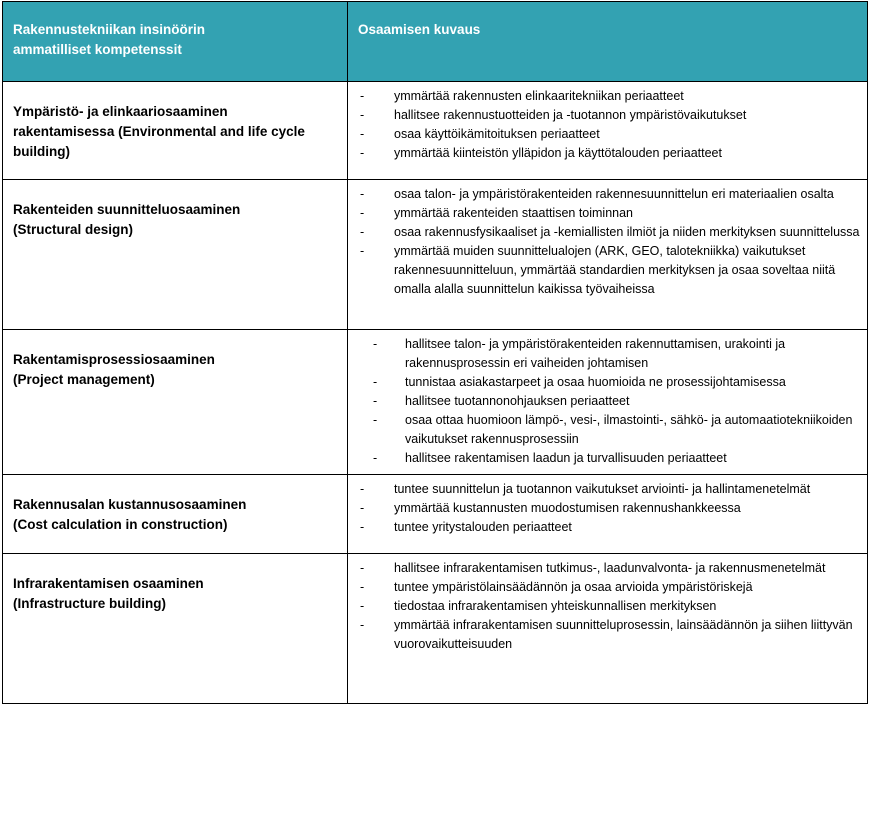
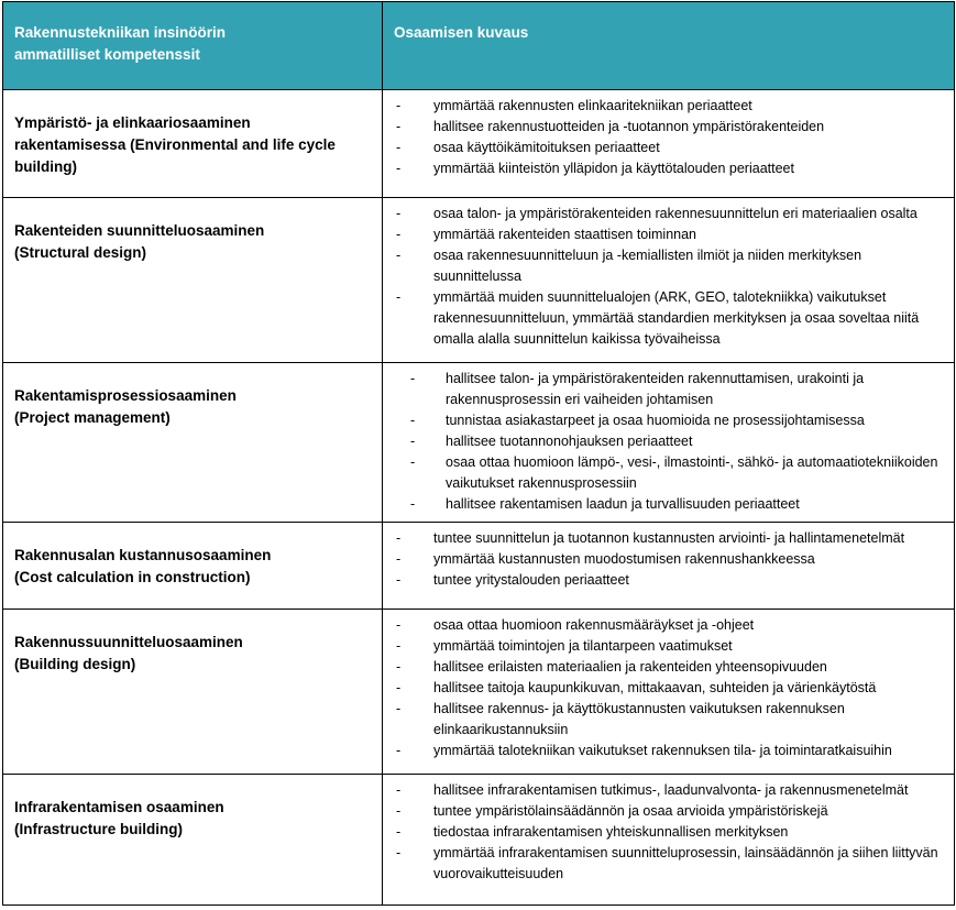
  Rakennustekniikan insinöörin ammatilliset kompetenssit	Osaamisen kuvaus
- Ympäristö- ja elinkaariosaaminen rakentamisessa (Environmental and life cycle building)	- ymmärtää rakennusten elinkaaritekniikan periaatteet- hallitsee rakennustuotteiden ja -tuotannon ympäristövaikutukset- osaa käyttöikämitoituksen periaatteet- ymmärtää kiinteistön ylläpidon ja käyttötalouden periaatteet
+ Ympäristö- ja elinkaariosaaminen rakentamisessa (Environmental and life cycle building)	- ymmärtää rakennusten elinkaaritekniikan periaatteet- hallitsee rakennustuotteiden ja -tuotannon ympäristörakenteiden- osaa käyttöikämitoituksen periaatteet- ymmärtää kiinteistön ylläpidon ja käyttötalouden periaatteet
- Rakenteiden suunnitteluosaaminen (Structural design)	- osaa talon- ja ympäristörakenteiden rakennesuunnittelun eri materiaalien osalta- ymmärtää rakenteiden staattisen toiminnan- osaa rakennusfysikaaliset ja -kemiallisten ilmiöt ja niiden merkityksen suunnittelussa- ymmärtää muiden suunnittelualojen (ARK, GEO, talotekniikka) vaikutukset rakennesuunnitteluun, ymmärtää standardien merkityksen ja osaa soveltaa niitä omalla alalla suunnittelun kaikissa työvaiheissa
+ Rakenteiden suunnitteluosaaminen (Structural design)	- osaa talon- ja ympäristörakenteiden rakennesuunnittelun eri materiaalien osalta- ymmärtää rakenteiden staattisen toiminnan- osaa rakennesuunnitteluun ja -kemiallisten ilmiöt ja niiden merkityksen suunnittelussa- ymmärtää muiden suunnittelualojen (ARK, GEO, talotekniikka) vaikutukset rakennesuunnitteluun, ymmärtää standardien merkityksen ja osaa soveltaa niitä omalla alalla suunnittelun kaikissa työvaiheissa
  Rakentamisprosessiosaaminen (Project management)	- hallitsee talon- ja ympäristörakenteiden rakennuttamisen, urakointi ja rakennusprosessin eri vaiheiden johtamisen- tunnistaa asiakastarpeet ja osaa huomioida ne prosessijohtamisessa- hallitsee tuotannonohjauksen periaatteet- osaa ottaa huomioon lämpö-, vesi-, ilmastointi-, sähkö- ja automaatiotekniikoiden vaikutukset rakennusprosessiin- hallitsee rakentamisen laadun ja turvallisuuden periaatteet
- Rakennusalan kustannusosaaminen (Cost calculation in construction)	- tuntee suunnittelun ja tuotannon vaikutukset arviointi- ja hallintamenetelmät- ymmärtää kustannusten muodostumisen rakennushankkeessa- tuntee yritystalouden periaatteet
+ Rakennusalan kustannusosaaminen (Cost calculation in construction)	- tuntee suunnittelun ja tuotannon kustannusten arviointi- ja hallintamenetelmät- ymmärtää kustannusten muodostumisen rakennushankkeessa- tuntee yritystalouden periaatteet
+ Rakennussuunnitteluosaaminen (Building design)	- osaa ottaa huomioon rakennusmääräykset ja -ohjeet- ymmärtää toimintojen ja tilantarpeen vaatimukset- hallitsee erilaisten materiaalien ja rakenteiden yhteensopivuuden- hallitsee taitoja kaupunkikuvan, mittakaavan, suhteiden ja värienkäytöstä- hallitsee rakennus- ja käyttökustannusten vaikutuksen rakennuksen elinkaarikustannuksiin- ymmärtää talotekniikan vaikutukset rakennuksen tila- ja toimintaratkaisuihin
  Infrarakentamisen osaaminen (Infrastructure building)	- hallitsee infrarakentamisen tutkimus-, laadunvalvonta- ja rakennusmenetelmät- tuntee ympäristölainsäädännön ja osaa arvioida ympäristöriskejä- tiedostaa infrarakentamisen yhteiskunnallisen merkityksen- ymmärtää infrarakentamisen suunnitteluprosessin, lainsäädännön ja siihen liittyvän vuorovaikutteisuuden
